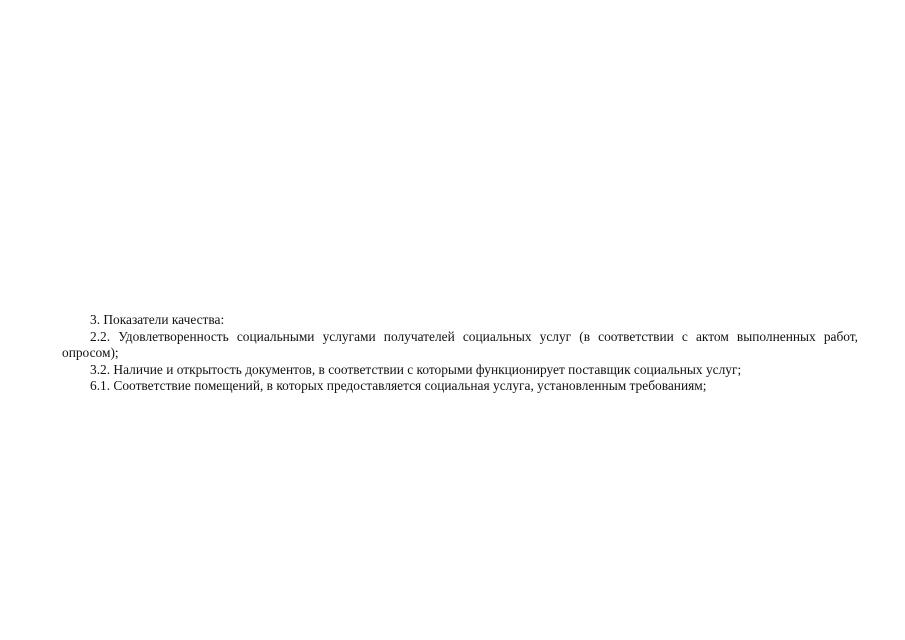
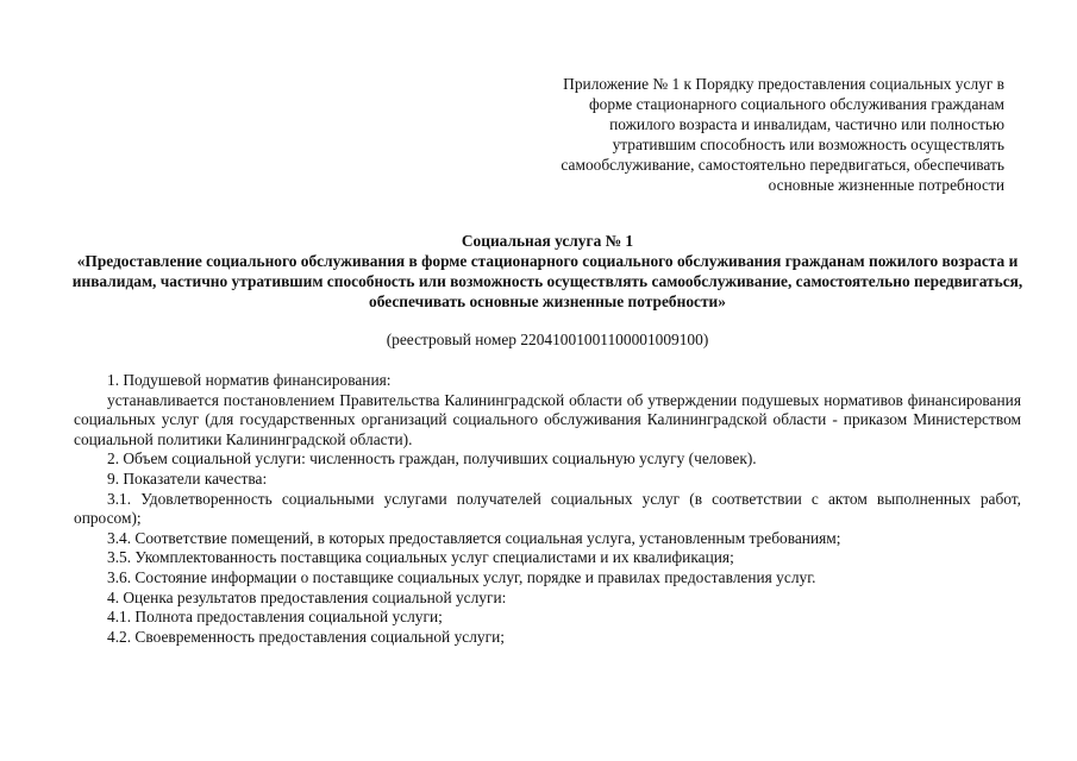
+ Приложение № 1 к Порядку предоставления социальных услуг в форме стационарного социального обслуживания гражданам пожилого возраста и инвалидам, частично или полностью утратившим способность или возможность осуществлять самообслуживание, самостоятельно передвигаться, обеспечивать основные жизненные потребности
+ Социальная услуга № 1
+ «Предоставление социального обслуживания в форме стационарного социального обслуживания гражданам пожилого возраста и инвалидам, частично утратившим способность или возможность осуществлять самообслуживание, самостоятельно передвигаться, обеспечивать основные жизненные потребности»
+ (реестровый номер 22041001001100001009100)
+ 1. Подушевой норматив финансирования:
+ устанавливается постановлением Правительства Калининградской области об утверждении подушевых нормативов финансирования социальных услуг (для государственных организаций социального обслуживания Калининградской области - приказом Министерством социальной политики Калининградской области).
+ 2. Объем социальной услуги: численность граждан, получивших социальную услугу (человек).
- 3. Показатели качества:
+ 9. Показатели качества:
- 2.2. Удовлетворенность социальными услугами получателей социальных услуг (в соответствии с актом выполненных работ, опросом);
+ 3.1. Удовлетворенность социальными услугами получателей социальных услуг (в соответствии с актом выполненных работ, опросом);
- 3.2. Наличие и открытость документов, в соответствии с которыми функционирует поставщик социальных услуг;
- 6.1. Соответствие помещений, в которых предоставляется социальная услуга, установленным требованиям;
+ 3.4. Соответствие помещений, в которых предоставляется социальная услуга, установленным требованиям;
+ 3.5. Укомплектованность поставщика социальных услуг специалистами и их квалификация;
+ 3.6. Состояние информации о поставщике социальных услуг, порядке и правилах предоставления услуг.
+ 4. Оценка результатов предоставления социальной услуги:
+ 4.1. Полнота предоставления социальной услуги;
+ 4.2. Своевременность предоставления социальной услуги;
